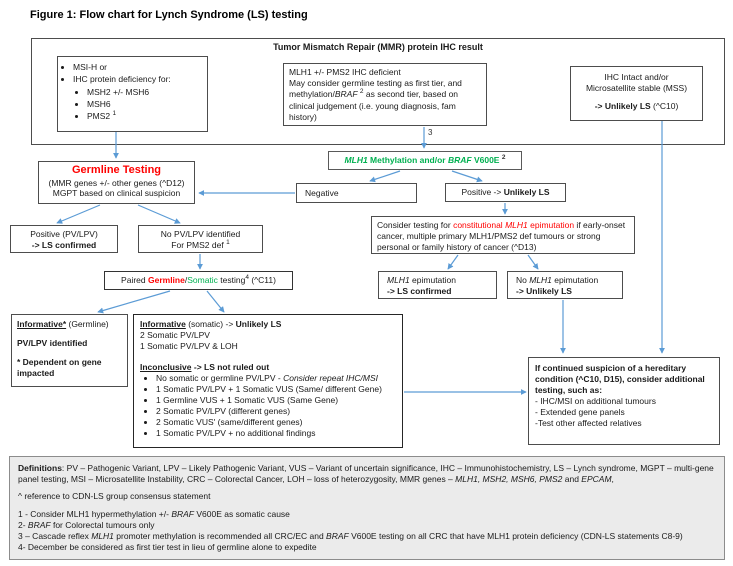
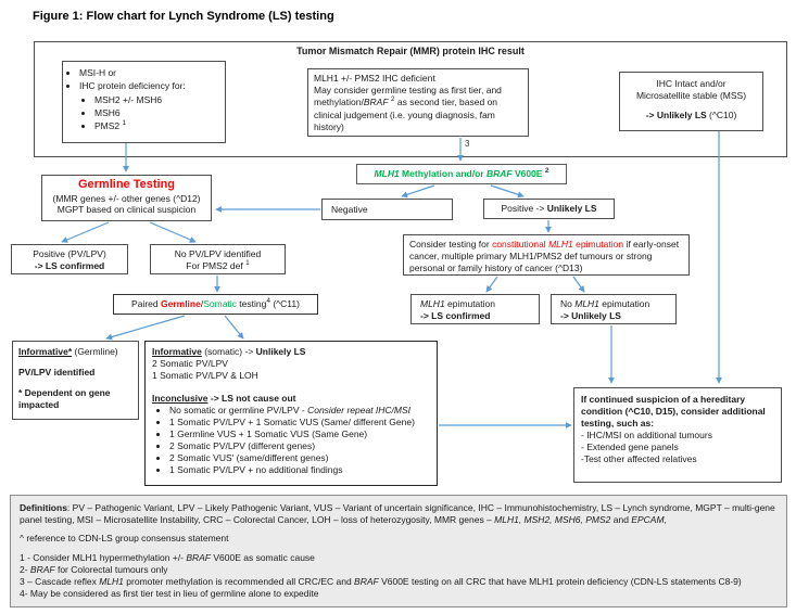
  Figure 1: Flow chart for Lynch Syndrome (LS) testing
  Tumor Mismatch Repair (MMR) protein IHC result
  MSI-H or
  IHC protein deficiency for:
  MSH2 +/- MSH6
  MSH6
  PMS2
  MLH1 +/- PMS2 IHC deficient
  May consider germline testing as first tier, and methylation/BRAF as second tier, based on clinical judgement (i.e. young diagnosis, fam history)
  IHC Intact and/or
  Microsatellite stable (MSS)
  -> Unlikely LS (^C10)
  3
  MLH1 Methylation and/or BRAF V600E
  Negative
  Positive -> Unlikely LS
  Germline Testing
  (MMR genes +/- other genes (^D12)
  MGPT based on clinical suspicion
  Positive (PV/LPV)
  -> LS confirmed
  No PV/LPV identified
  For PMS2 def
  Paired Germline/Somatic testing (^C11)
  Consider testing for constitutional MLH1 epimutation if early-onset cancer, multiple primary MLH1/PMS2 def tumours or strong personal or family history of cancer (^D13)
  MLH1 epimutation
  -> LS confirmed
  No MLH1 epimutation
  -> Unlikely LS
  Informative* (Germline)
  PV/LPV identified
  * Dependent on gene impacted
  Informative (somatic) -> Unlikely LS
  2 Somatic PV/LPV
  1 Somatic PV/LPV & LOH
- Inconclusive -> LS not ruled out
+ Inconclusive -> LS not cause out
  No somatic or germline PV/LPV - Consider repeat IHC/MSI
  1 Somatic PV/LPV + 1 Somatic VUS (Same/ different Gene)
  1 Germline VUS + 1 Somatic VUS (Same Gene)
  2 Somatic PV/LPV (different genes)
  2 Somatic VUS' (same/different genes)
  1 Somatic PV/LPV + no additional findings
  If continued suspicion of a hereditary condition (^C10, D15), consider additional testing, such as:
  - IHC/MSI on additional tumours
  - Extended gene panels
  -Test other affected relatives
  Definitions: PV – Pathogenic Variant, LPV – Likely Pathogenic Variant, VUS – Variant of uncertain significance, IHC – Immunohistochemistry, LS – Lynch syndrome, MGPT – multi-gene panel testing, MSI – Microsatellite Instability, CRC – Colorectal Cancer, LOH – loss of heterozygosity, MMR genes – MLH1, MSH2, MSH6, PMS2 and EPCAM,
  ^ reference to CDN-LS group consensus statement
  1 - Consider MLH1 hypermethylation +/- BRAF V600E as somatic cause
  2- BRAF for Colorectal tumours only
  3 – Cascade reflex MLH1 promoter methylation is recommended all CRC/EC and BRAF V600E testing on all CRC that have MLH1 protein deficiency (CDN-LS statements C8-9)
- 4- December be considered as first tier test in lieu of germline alone to expedite
+ 4- May be considered as first tier test in lieu of germline alone to expedite
